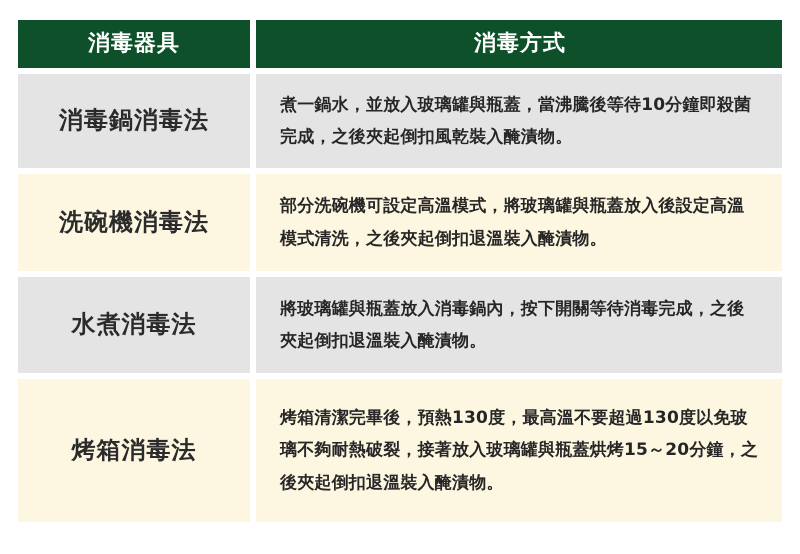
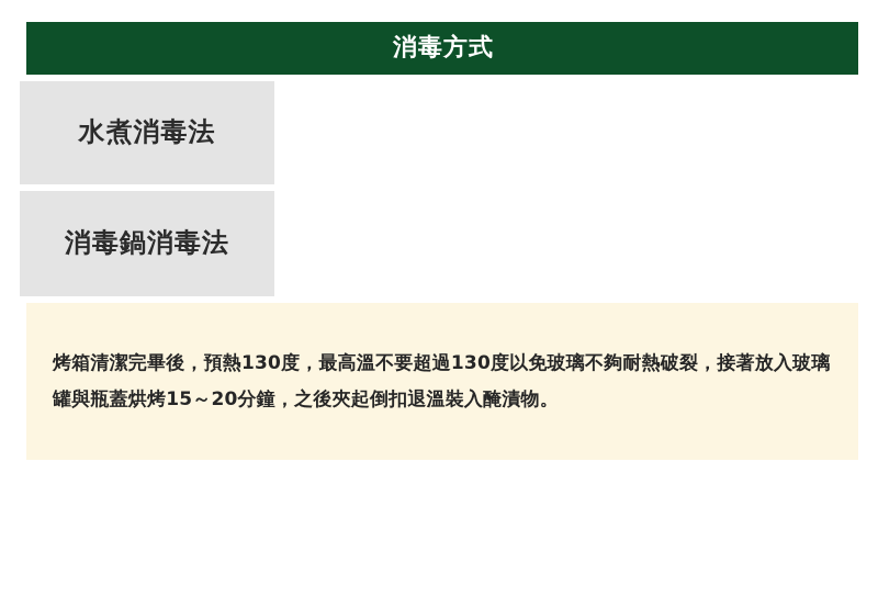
- 消毒器具
  消毒方式
- 消毒鍋消毒法
+ 水煮消毒法
- 煮一鍋水，並放入玻璃罐與瓶蓋，當沸騰後等待10分鐘即殺菌完成，之後夾起倒扣風乾裝入醃漬物。
- 洗碗機消毒法
- 部分洗碗機可設定高溫模式，將玻璃罐與瓶蓋放入後設定高溫模式清洗，之後夾起倒扣退溫裝入醃漬物。
- 水煮消毒法
+ 消毒鍋消毒法
- 將玻璃罐與瓶蓋放入消毒鍋內，按下開關等待消毒完成，之後夾起倒扣退溫裝入醃漬物。
- 烤箱消毒法
  烤箱清潔完畢後，預熱130度，最高溫不要超過130度以免玻璃不夠耐熱破裂，接著放入玻璃罐與瓶蓋烘烤15～20分鐘，之後夾起倒扣退溫裝入醃漬物。
